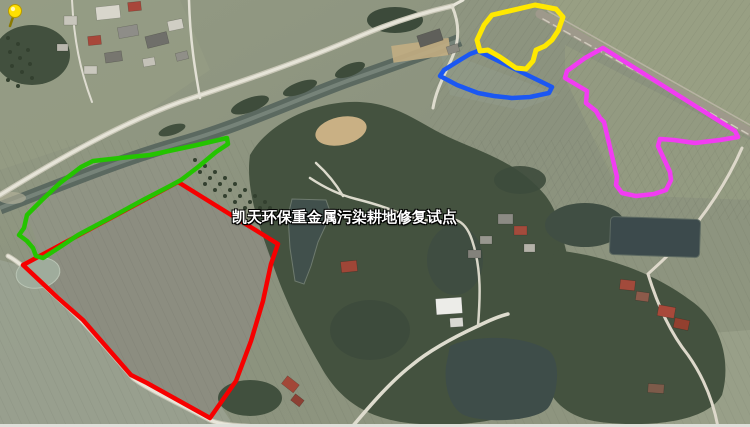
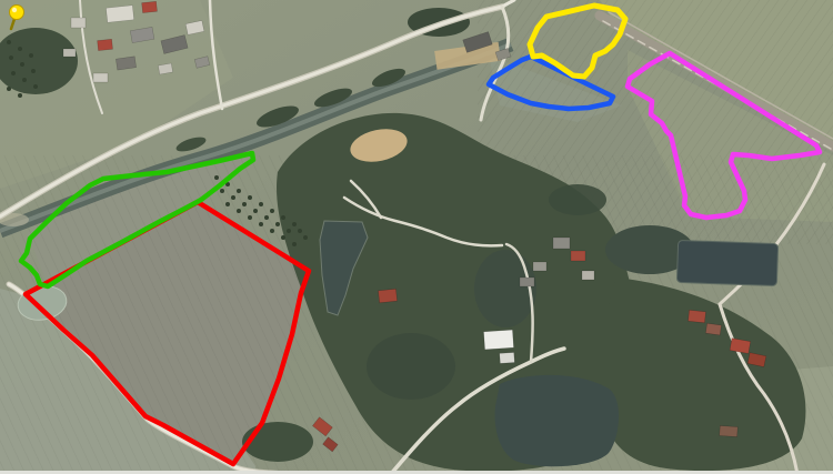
- 凯天环保重金属污染耕地修复试点
